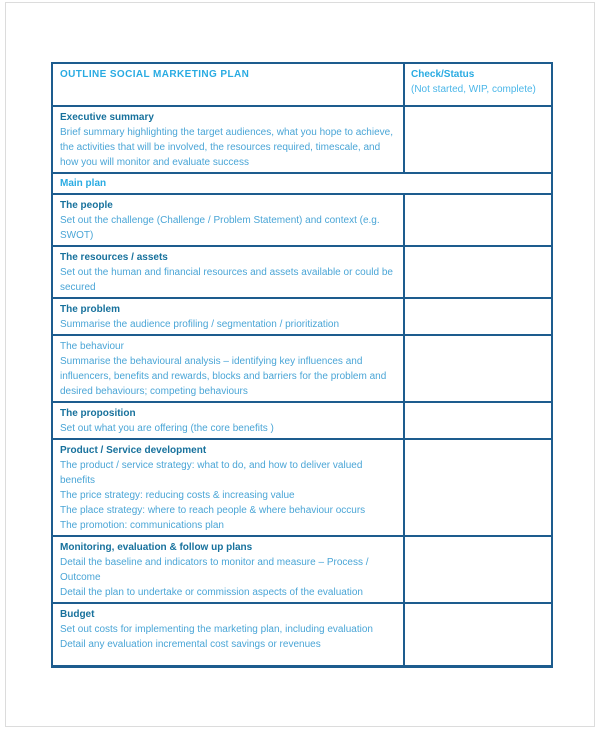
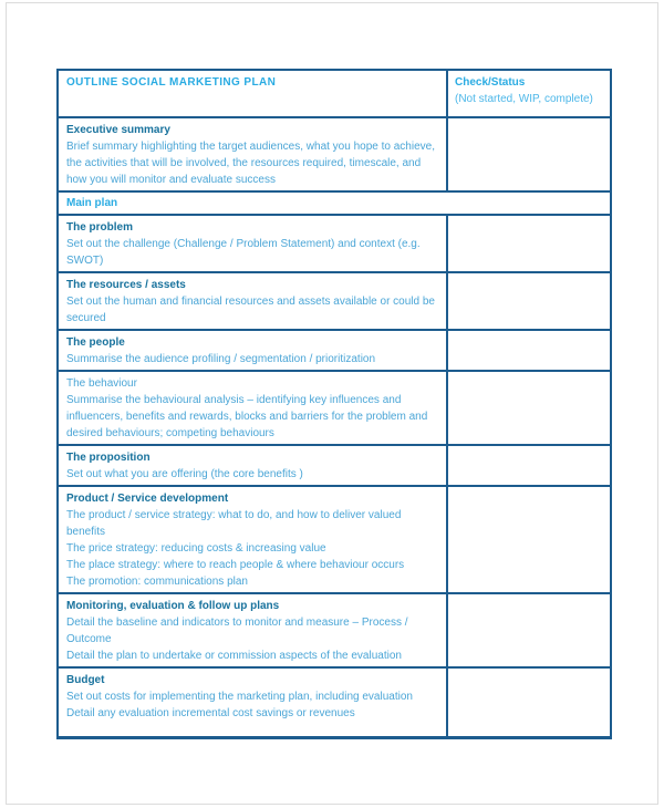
  OUTLINE SOCIAL MARKETING PLAN
  Check/Status
  (Not started, WIP, complete)
  Executive summary
  Brief summary highlighting the target audiences, what you hope to achieve, the activities that will be involved, the resources required, timescale, and how you will monitor and evaluate success
  Main plan
- The people
+ The problem
  Set out the challenge (Challenge / Problem Statement) and context (e.g. SWOT)
  The resources / assets
  Set out the human and financial resources and assets available or could be secured
- The problem
+ The people
  Summarise the audience profiling / segmentation / prioritization
  The behaviour
  Summarise the behavioural analysis – identifying key influences and influencers, benefits and rewards, blocks and barriers for the problem and desired behaviours; competing behaviours
  The proposition
  Set out what you are offering (the core benefits )
  Product / Service development
  The product / service strategy: what to do, and how to deliver valued benefits
  The price strategy: reducing costs & increasing value
  The place strategy: where to reach people & where behaviour occurs
  The promotion: communications plan
  Monitoring, evaluation & follow up plans
  Detail the baseline and indicators to monitor and measure – Process / Outcome
  Detail the plan to undertake or commission aspects of the evaluation
  Budget
  Set out costs for implementing the marketing plan, including evaluation
  Detail any evaluation incremental cost savings or revenues
